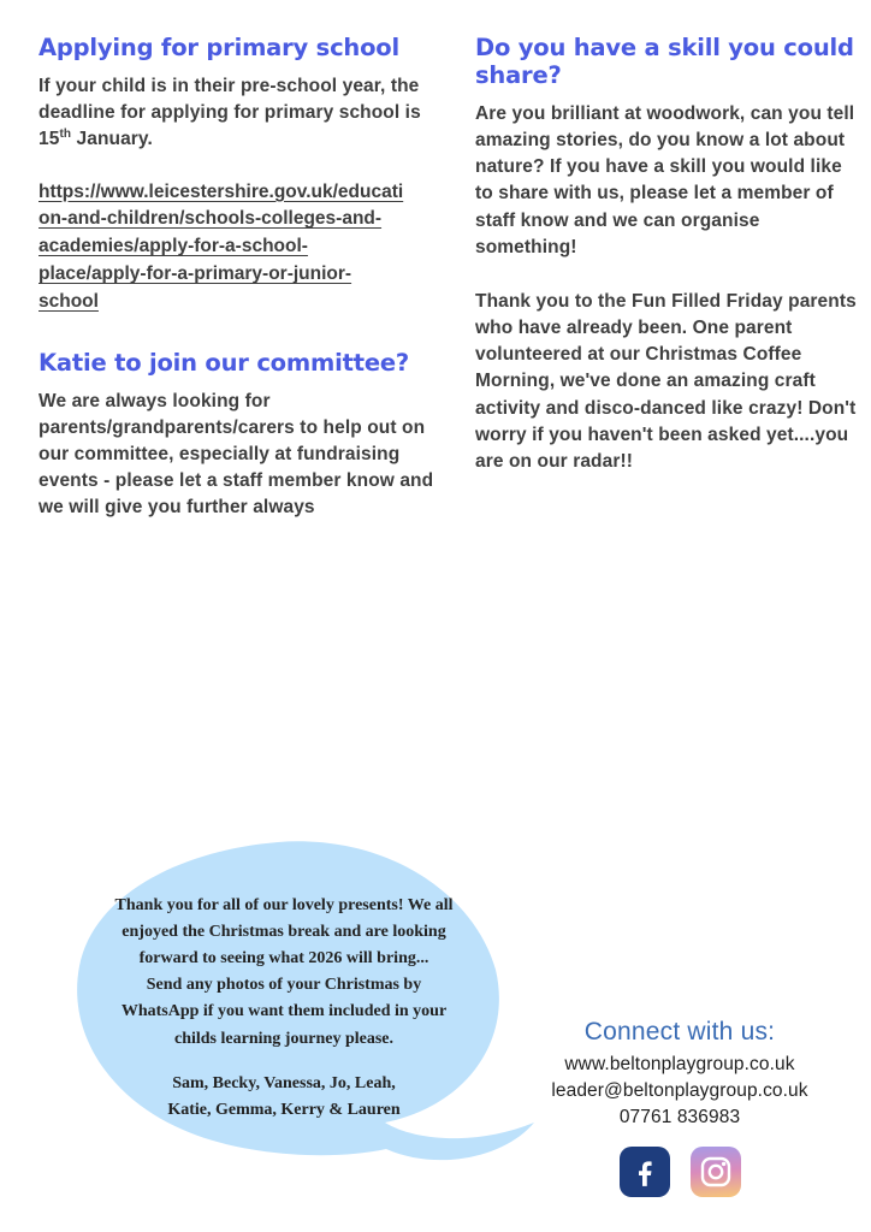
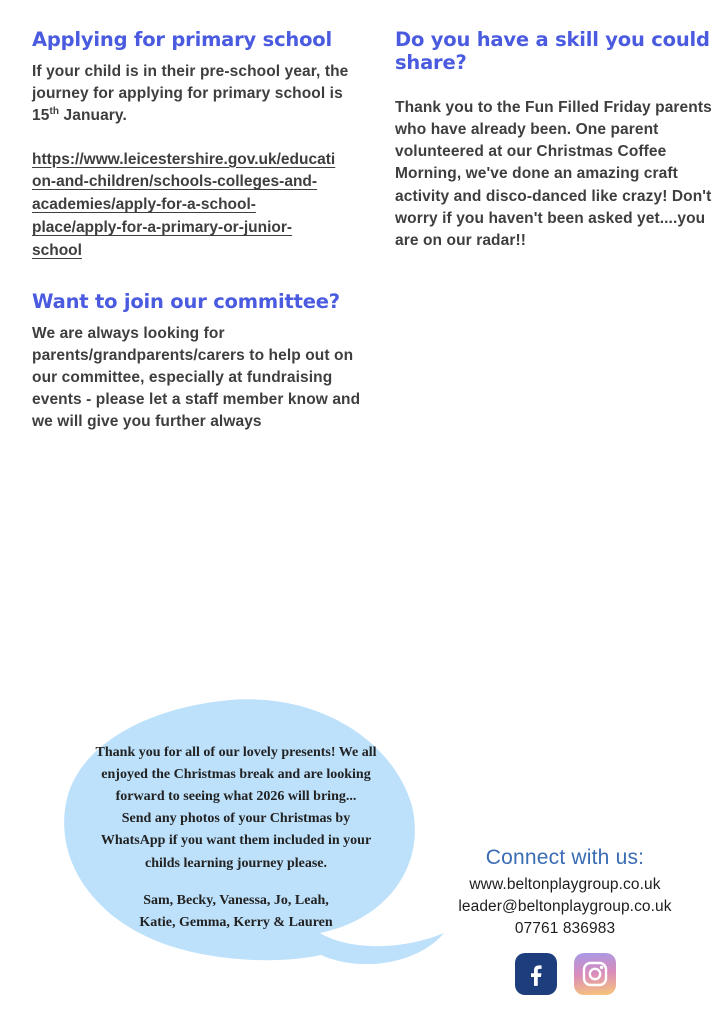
  Applying for primary school
- If your child is in their pre-school year, the deadline for applying for primary school is 15th January.
+ If your child is in their pre-school year, the journey for applying for primary school is 15th January.
  https://www.leicestershire.gov.uk/educati
  on-and-children/schools-colleges-and-
  academies/apply-for-a-school-
  place/apply-for-a-primary-or-junior-
  school
- Katie to join our committee?
+ Want to join our committee?
  We are always looking for parents/grandparents/carers to help out on our committee, especially at fundraising events - please let a staff member know and we will give you further always
  Do you have a skill you could share?
- Are you brilliant at woodwork, can you tell amazing stories, do you know a lot about nature? If you have a skill you would like to share with us, please let a member of staff know and we can organise something!
  Thank you to the Fun Filled Friday parents who have already been. One parent volunteered at our Christmas Coffee Morning, we've done an amazing craft activity and disco-danced like crazy! Don't worry if you haven't been asked yet....you are on our radar!!
  Thank you for all of our lovely presents! We all
  enjoyed the Christmas break and are looking
  forward to seeing what 2026 will bring...
  Send any photos of your Christmas by
  WhatsApp if you want them included in your
  childs learning journey please.
  Sam, Becky, Vanessa, Jo, Leah,
  Katie, Gemma, Kerry & Lauren
  Connect with us:
  www.beltonplaygroup.co.uk
  leader@beltonplaygroup.co.uk
  07761 836983
